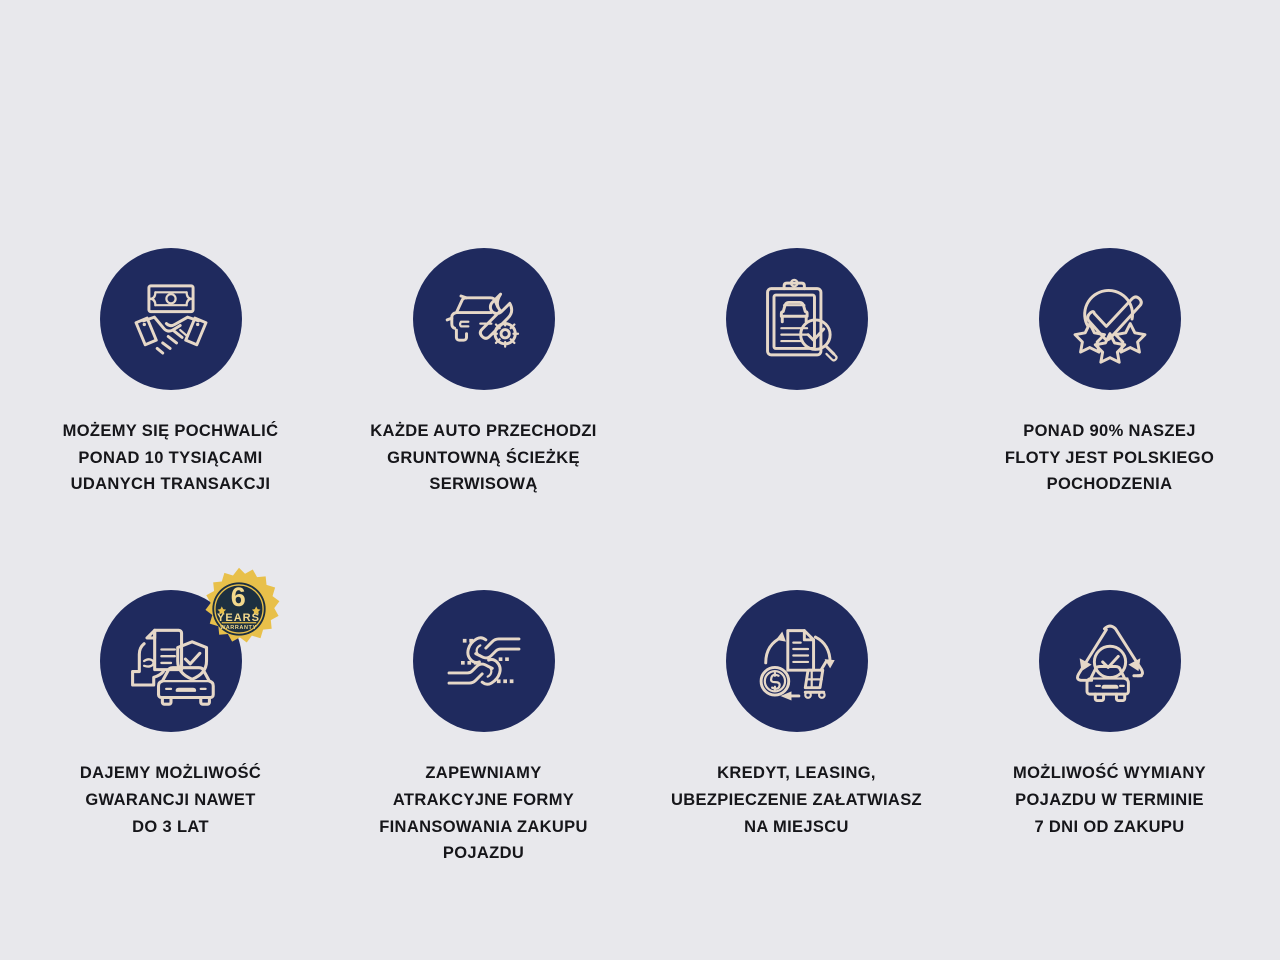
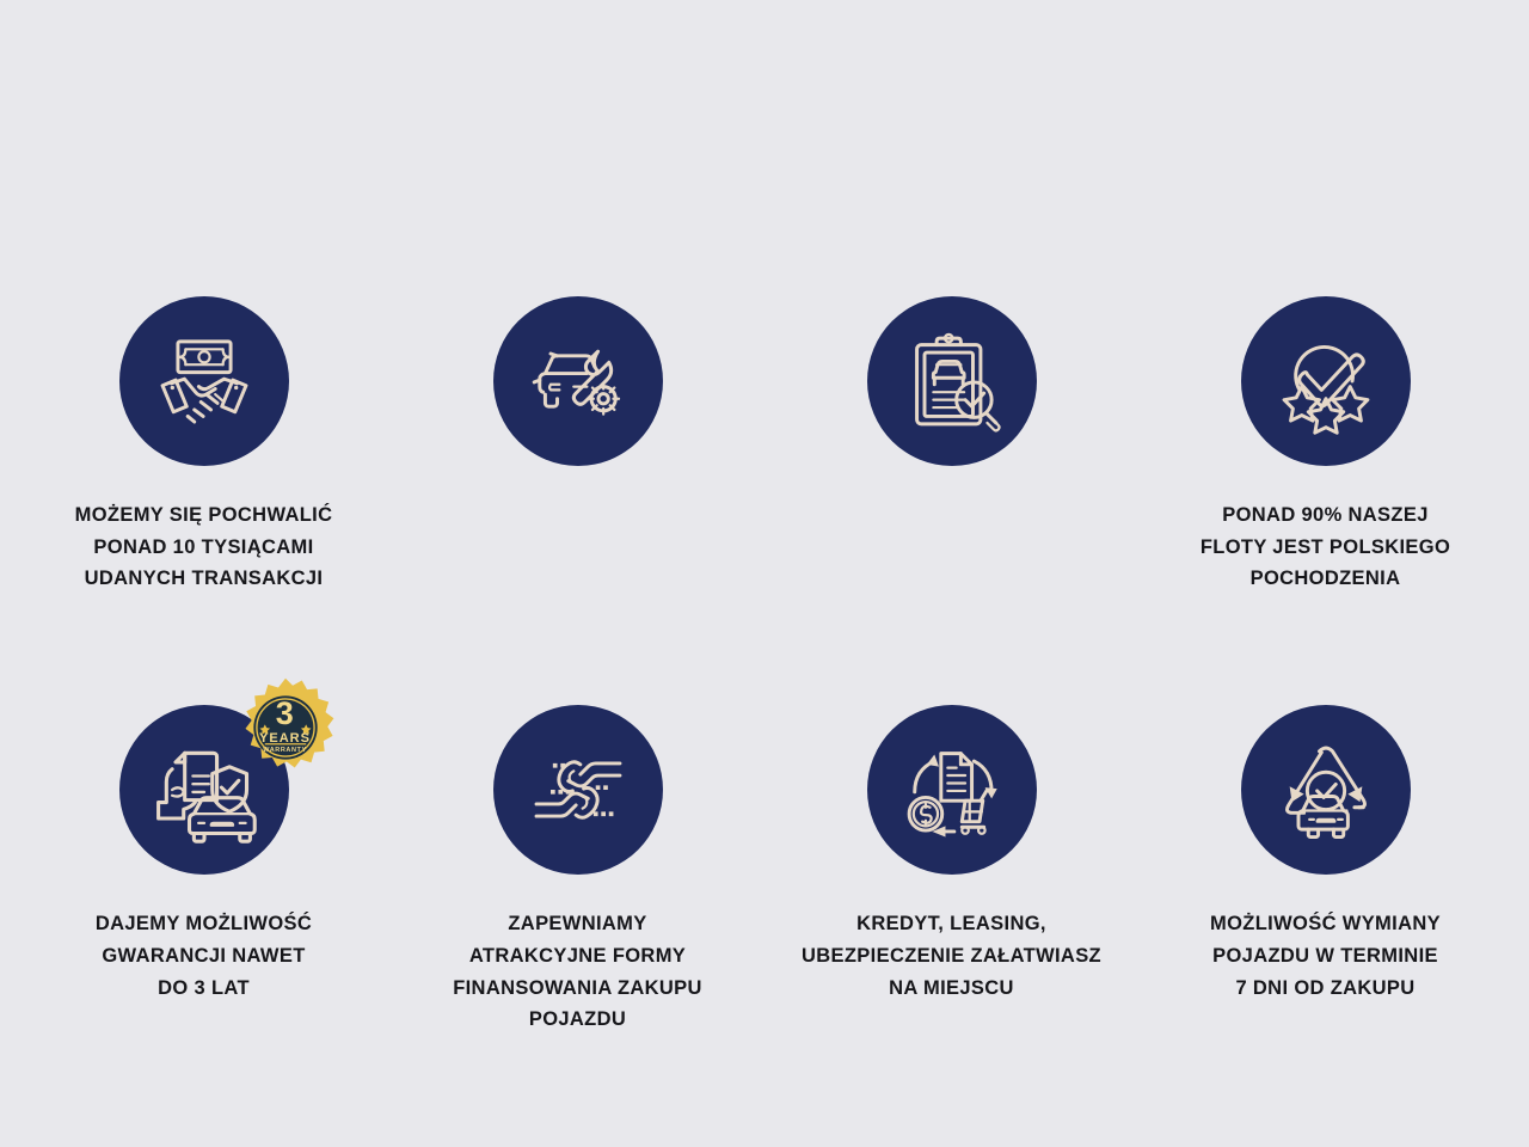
  MOŻEMY SIĘ POCHWALIĆ
  PONAD 10 TYSIĄCAMI
  UDANYCH TRANSAKCJI
- KAŻDE AUTO PRZECHODZI
- GRUNTOWNĄ ŚCIEŻKĘ
- SERWISOWĄ
  PONAD 90% NASZEJ
  FLOTY JEST POLSKIEGO
  POCHODZENIA
- 6
+ 3
  YEARS
  DAJEMY MOŻLIWOŚĆ
  GWARANCJI NAWET
  DO 3 LAT
  ZAPEWNIAMY
  ATRAKCYJNE FORMY
  FINANSOWANIA ZAKUPU
  POJAZDU
  KREDYT, LEASING,
  UBEZPIECZENIE ZAŁATWIASZ
  NA MIEJSCU
  MOŻLIWOŚĆ WYMIANY
  POJAZDU W TERMINIE
  7 DNI OD ZAKUPU
